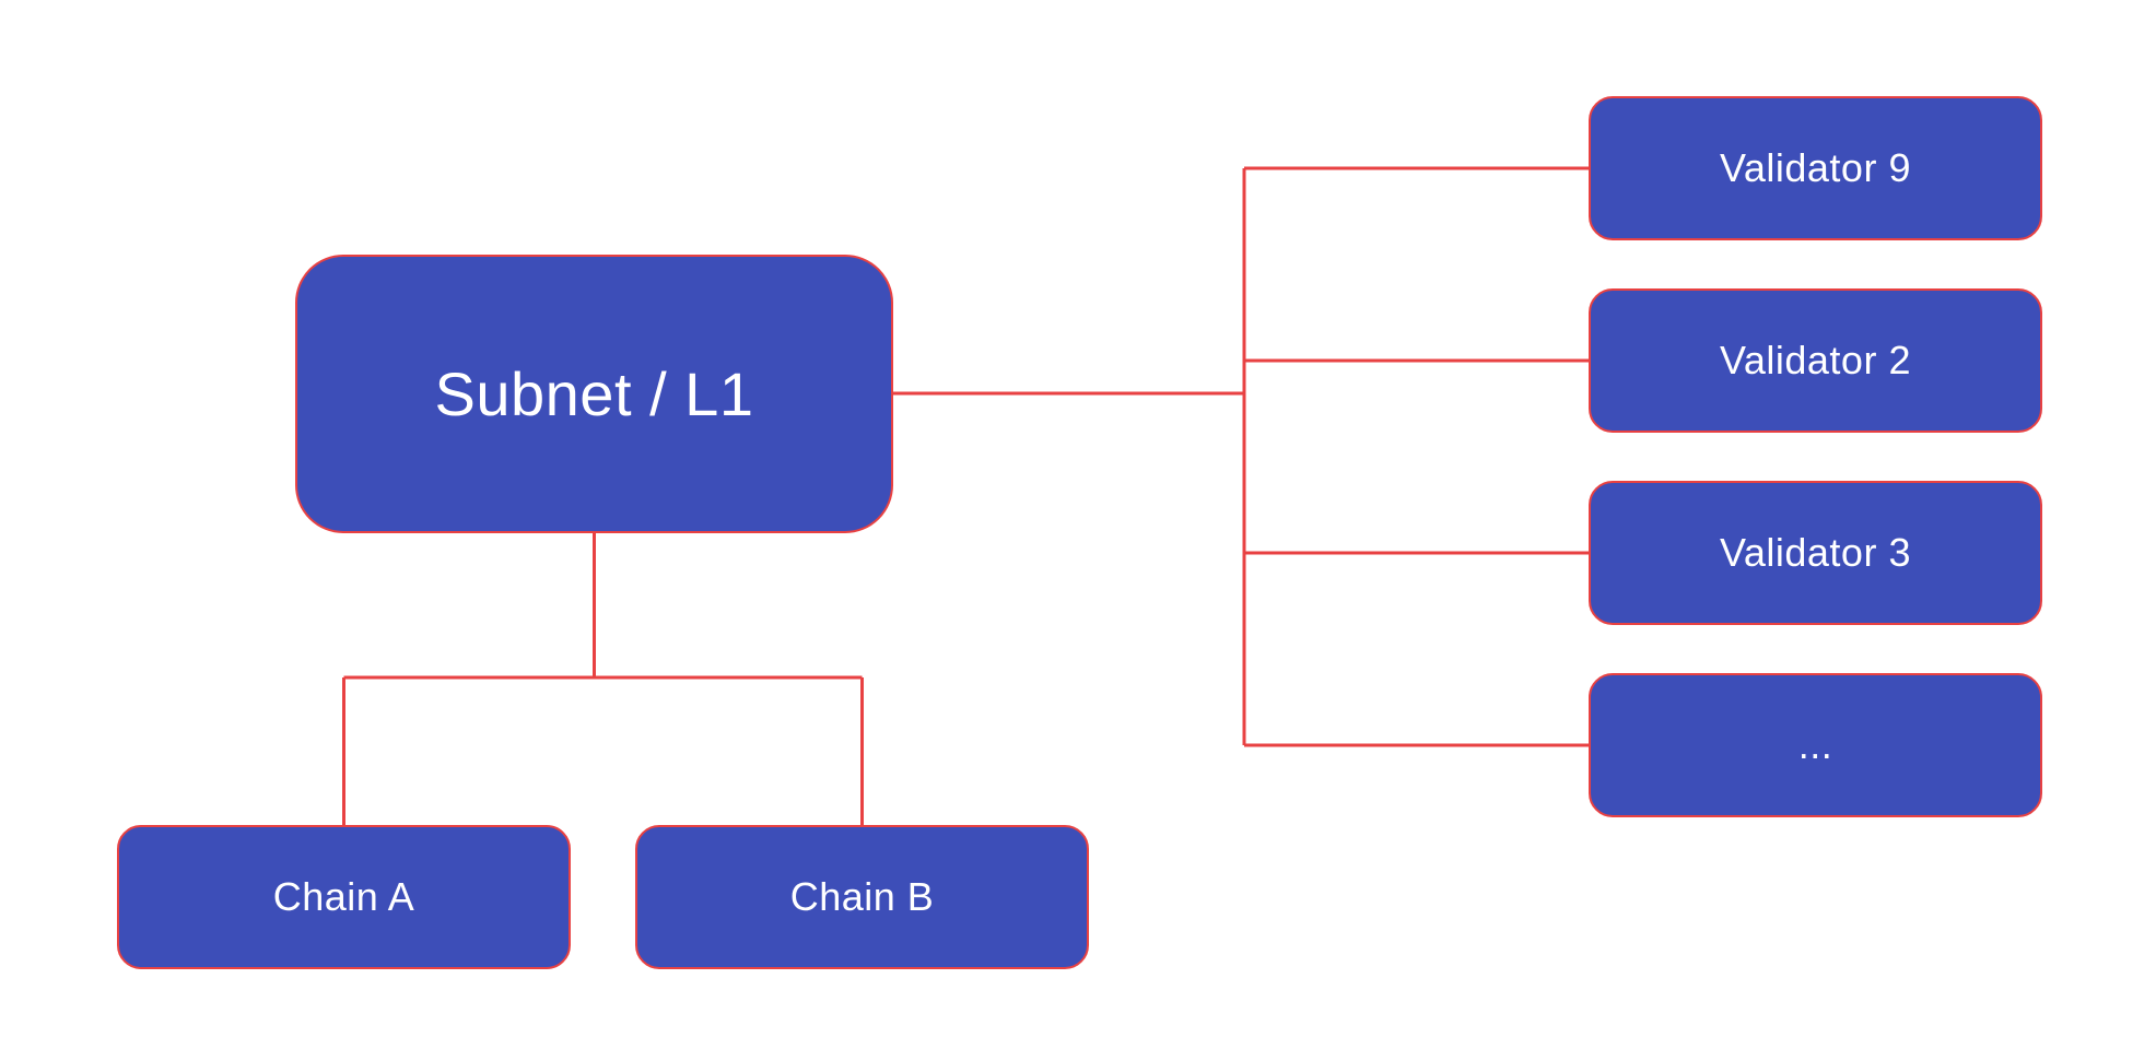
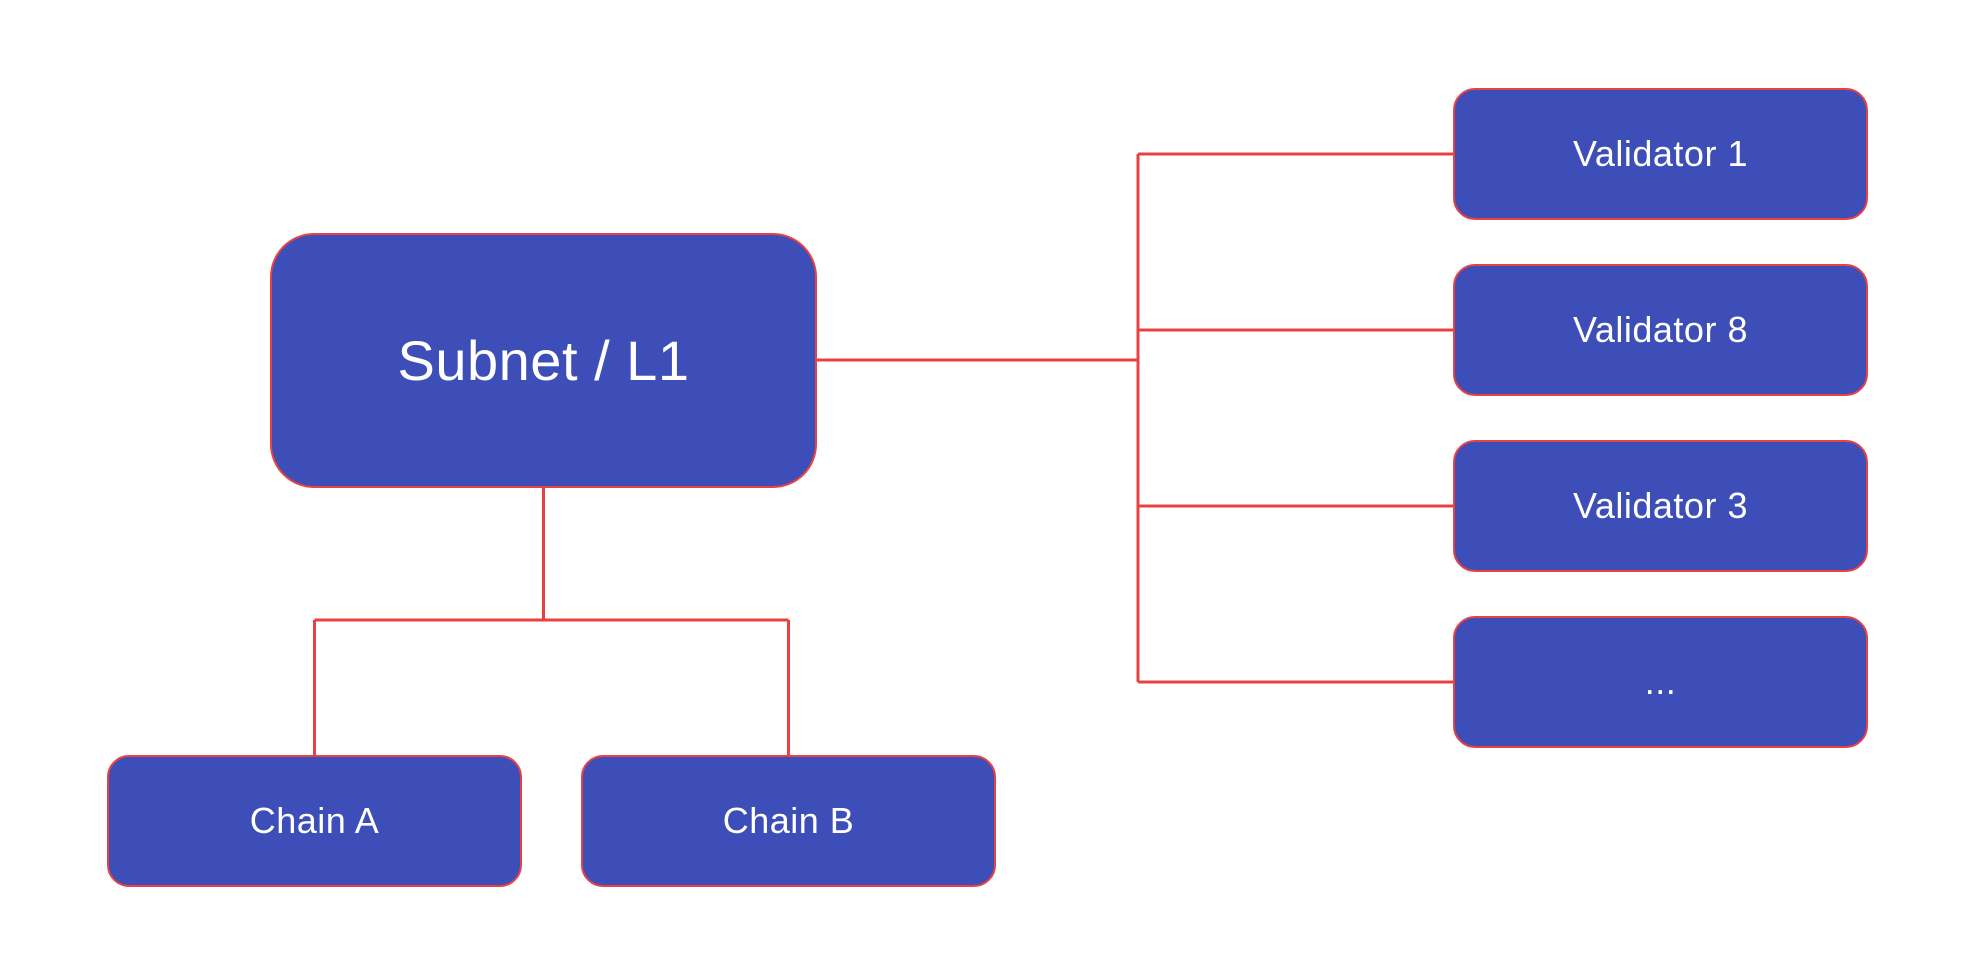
  Subnet / L1
- Validator 9
+ Validator 1
- Validator 2
+ Validator 8
  Validator 3
  ...
  Chain A
  Chain B
